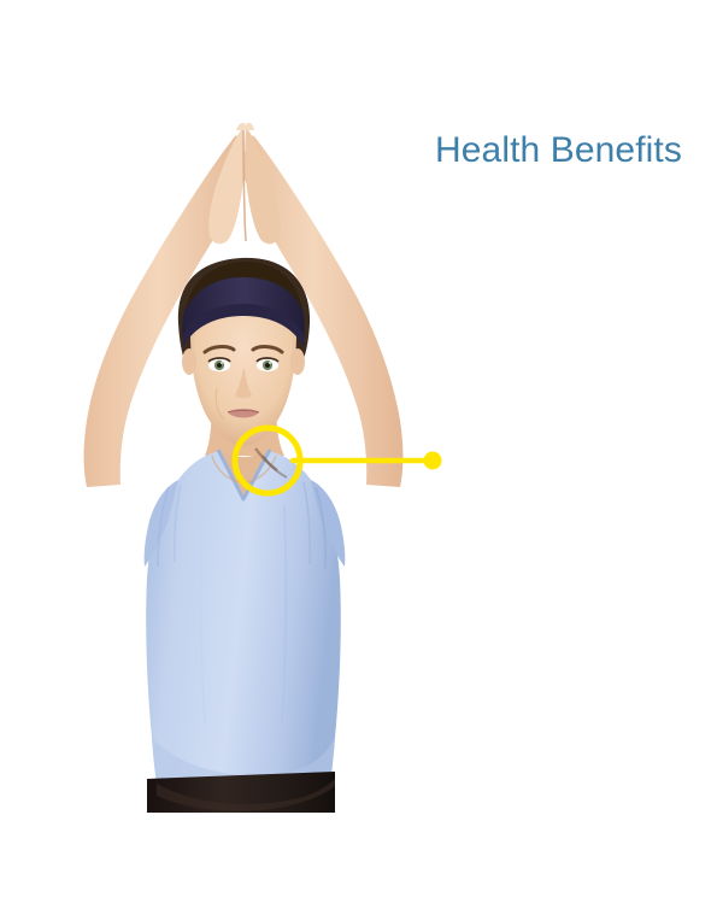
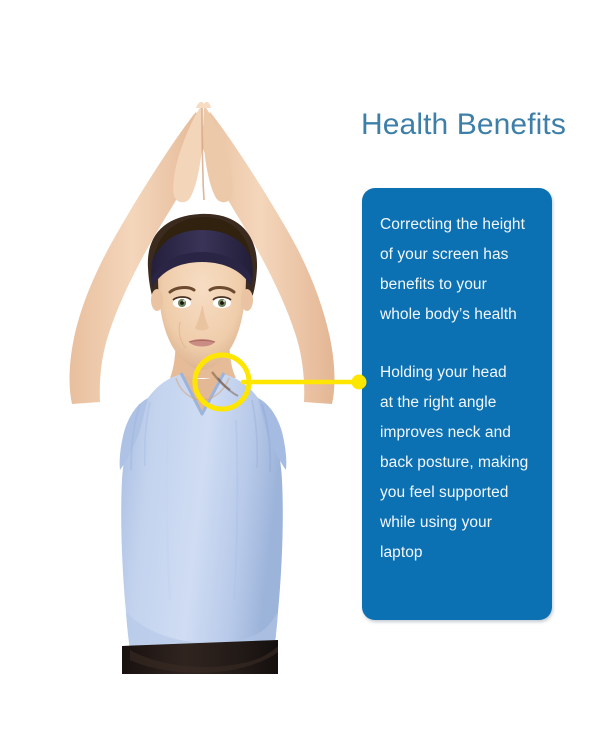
  Health Benefits
+ Correcting the height
+ of your screen has
+ benefits to your
+ whole body’s health
+ Holding your head
+ at the right angle
+ improves neck and
+ back posture, making
+ you feel supported
+ while using your
+ laptop
